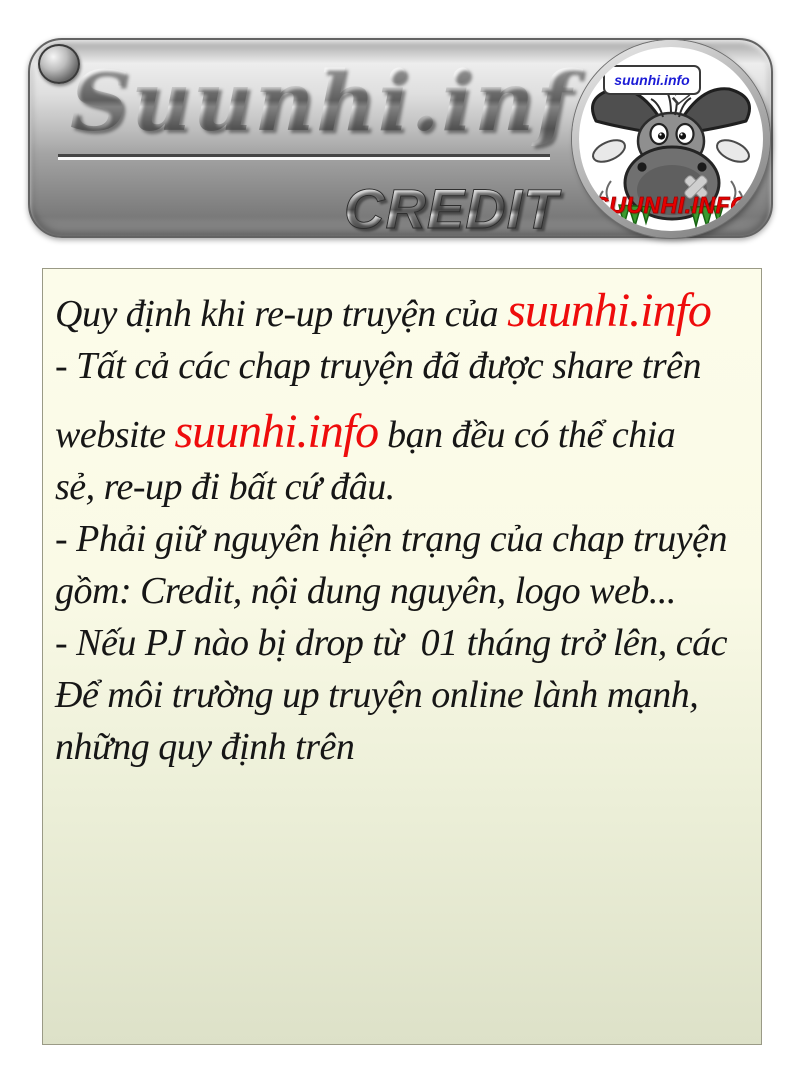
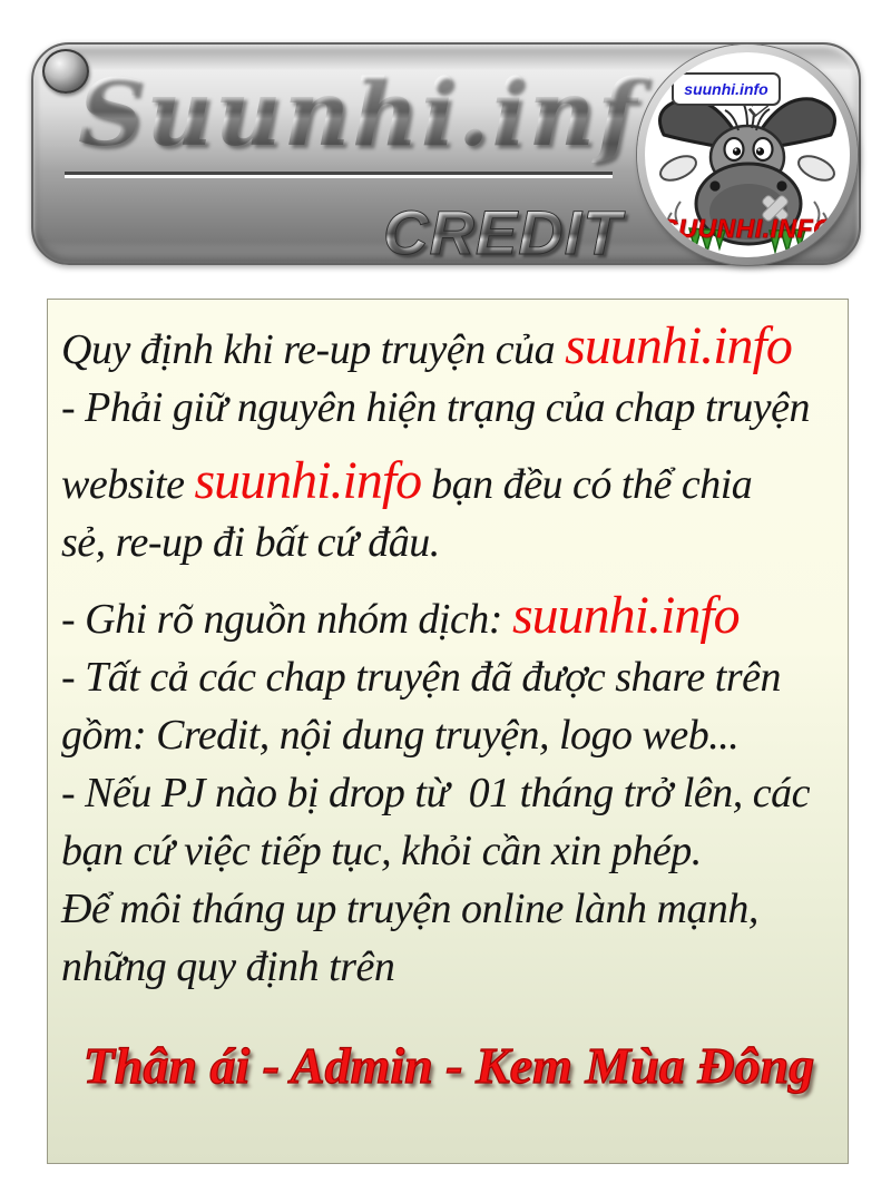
  Suunhi.inf
  CREDIT
  suunhi.info
  SUUNHI.INFO
  Quy định khi re-up truyện của suunhi.info
- - Tất cả các chap truyện đã được share trên
+ - Phải giữ nguyên hiện trạng của chap truyện
  website suunhi.info bạn đều có thể chia
  sẻ, re-up đi bất cứ đâu.
+ - Ghi rõ nguồn nhóm dịch: suunhi.info
- - Phải giữ nguyên hiện trạng của chap truyện
+ - Tất cả các chap truyện đã được share trên
- gồm: Credit, nội dung nguyên, logo web...
+ gồm: Credit, nội dung truyện, logo web...
  - Nếu PJ nào bị drop từ 01 tháng trở lên, các
+ bạn cứ việc tiếp tục, khỏi cần xin phép.
- Để môi trường up truyện online lành mạnh,
+ Để môi tháng up truyện online lành mạnh,
  những quy định trên
+ Thân ái - Admin - Kem Mùa Đông
